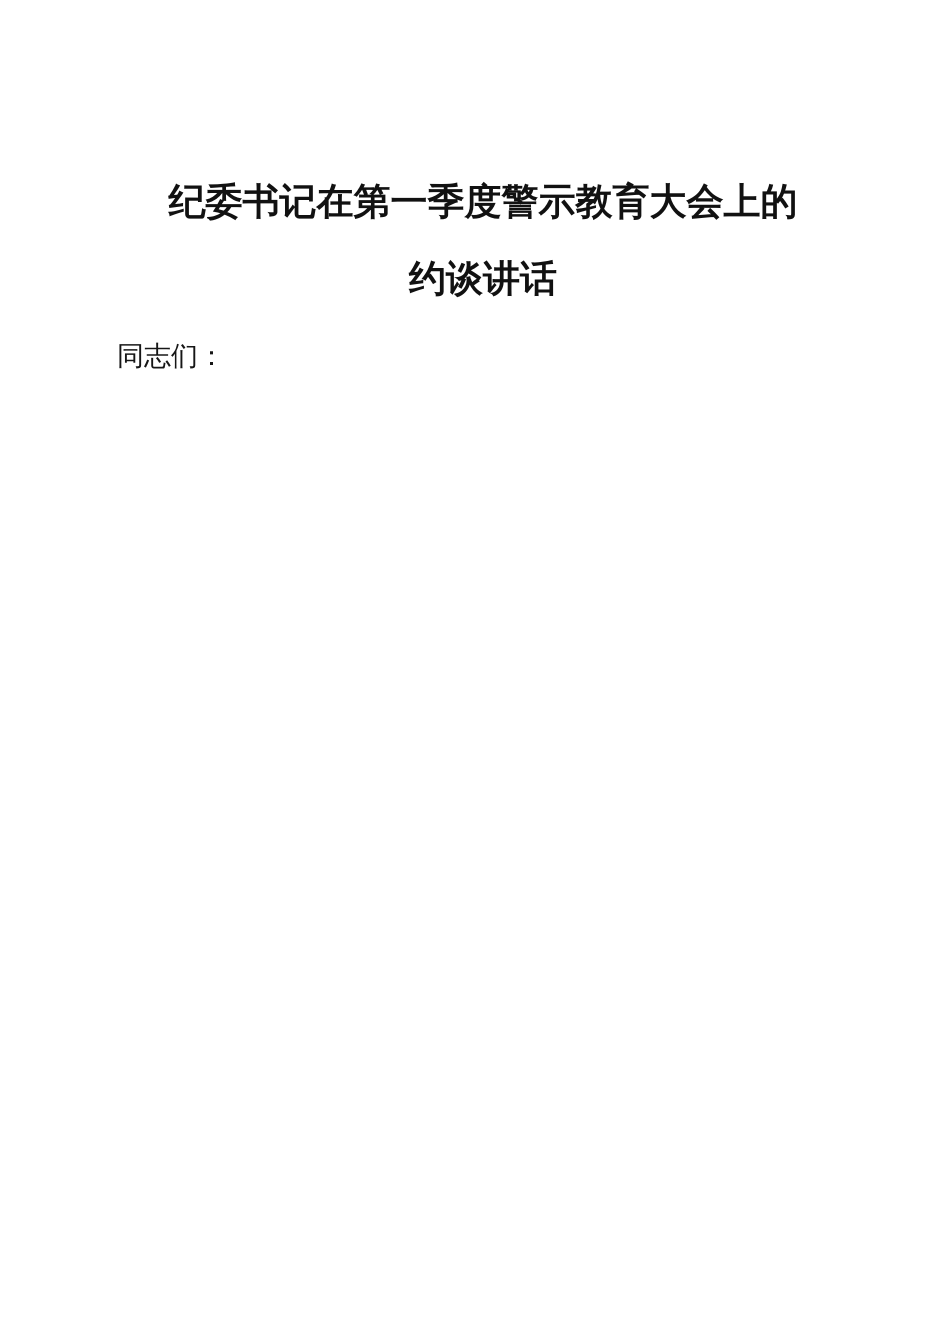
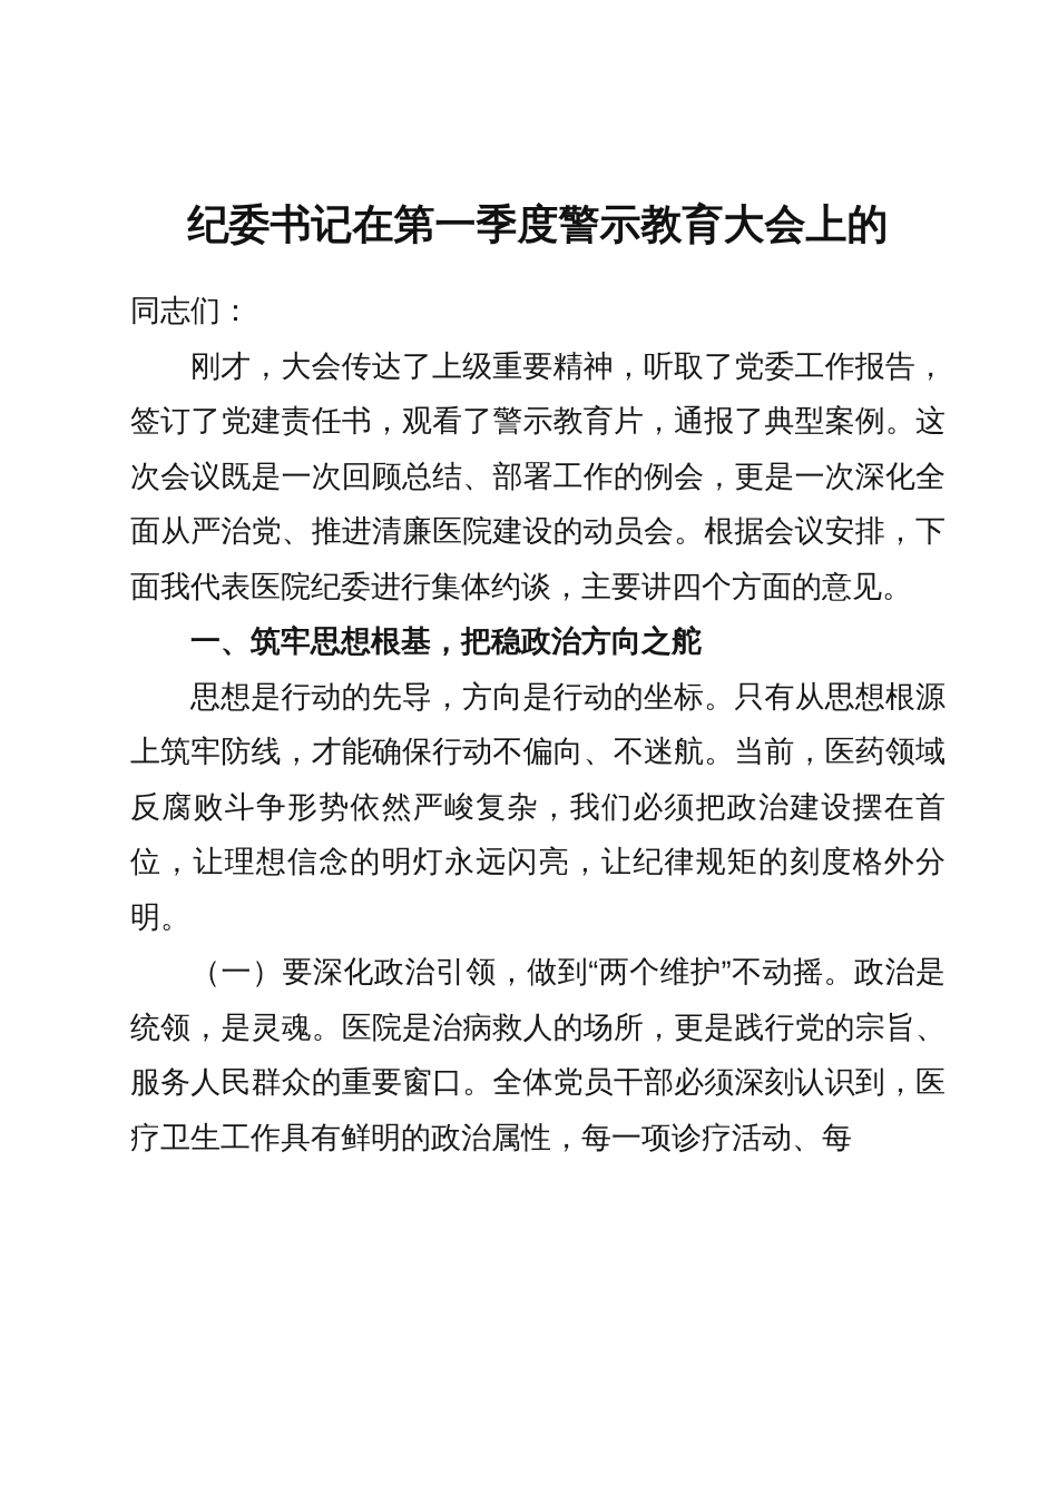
  纪委书记在第一季度警示教育大会上的
- 约谈讲话
  同志们：
+ 刚才，大会传达了上级重要精神，听取了党委工作报告，签订了党建责任书，观看了警示教育片，通报了典型案例。这次会议既是一次回顾总结、部署工作的例会，更是一次深化全面从严治党、推进清廉医院建设的动员会。根据会议安排，下面我代表医院纪委进行集体约谈，主要讲四个方面的意见。
+ 一、筑牢思想根基，把稳政治方向之舵
+ 思想是行动的先导，方向是行动的坐标。只有从思想根源上筑牢防线，才能确保行动不偏向、不迷航。当前，医药领域反腐败斗争形势依然严峻复杂，我们必须把政治建设摆在首位，让理想信念的明灯永远闪亮，让纪律规矩的刻度格外分明。
+ （一）要深化政治引领，做到“两个维护”不动摇。政治是统领，是灵魂。医院是治病救人的场所，更是践行党的宗旨、服务人民群众的重要窗口。全体党员干部必须深刻认识到，医疗卫生工作具有鲜明的政治属性，每一项诊疗活动、每
